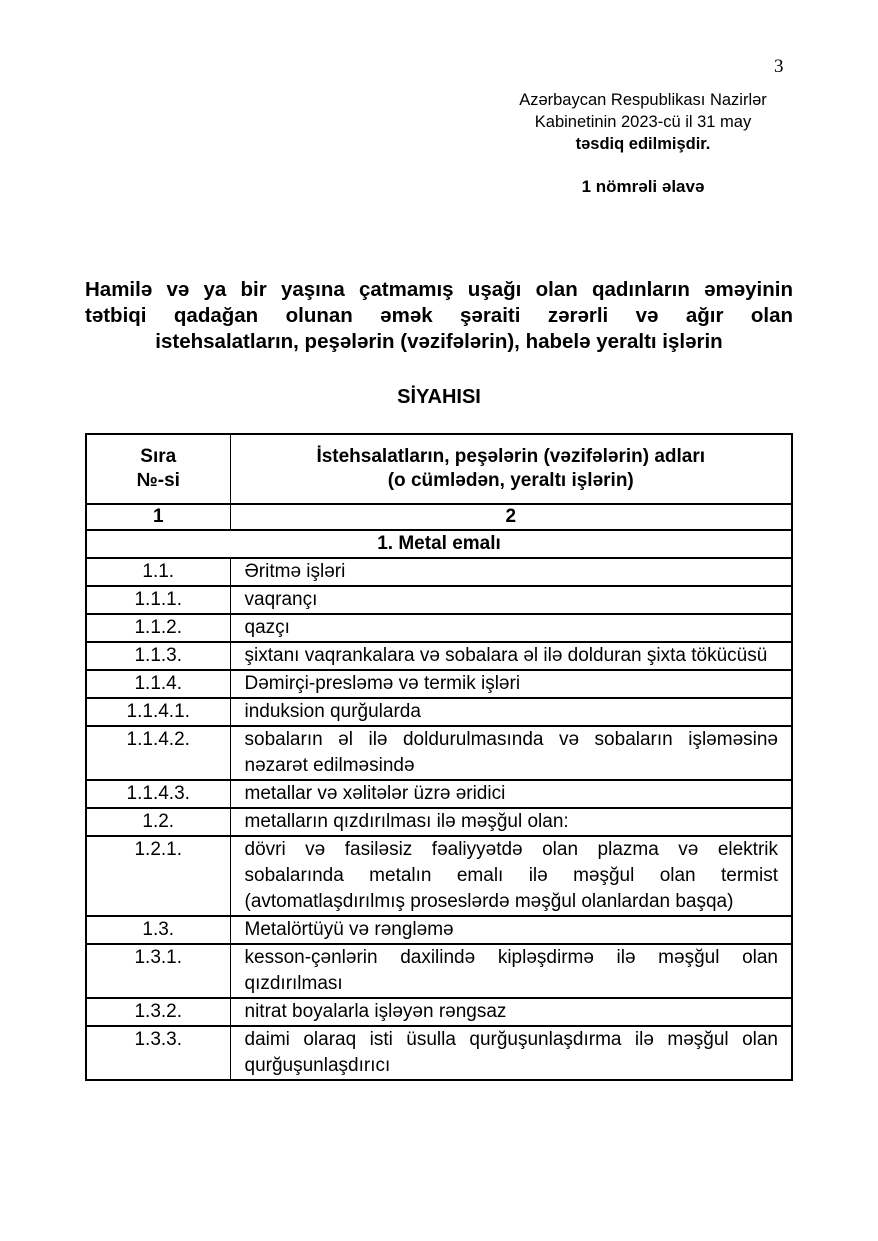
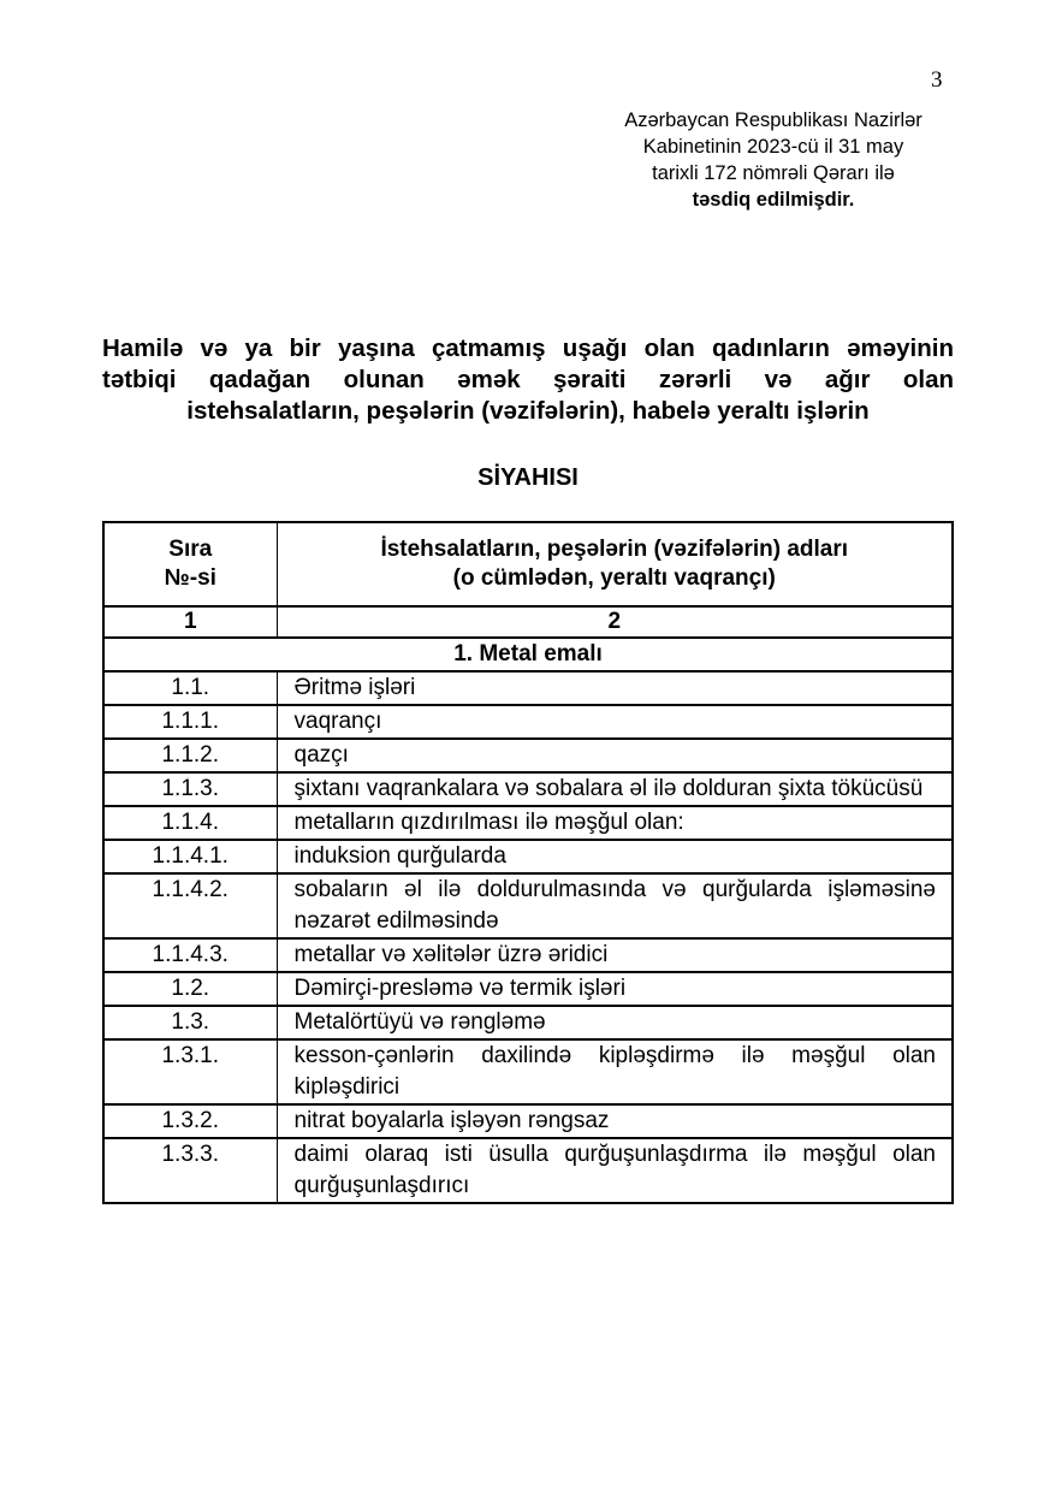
  3
  Azərbaycan Respublikası Nazirlər
  Kabinetinin 2023-cü il 31 may
+ tarixli 172 nömrəli Qərarı ilə
  təsdiq edilmişdir.
- 1 nömrəli əlavə
  Hamilə və ya bir yaşına çatmamış uşağı olan qadınların əməyinin
  tətbiqi qadağan olunan əmək şəraiti zərərli və ağır olan
  istehsalatların, peşələrin (vəzifələrin), habelə yeraltı işlərin
  SİYAHISI
- Sıra №-si	İstehsalatların, peşələrin (vəzifələrin) adları (o cümlədən, yeraltı işlərin)
+ Sıra №-si	İstehsalatların, peşələrin (vəzifələrin) adları (o cümlədən, yeraltı vaqrançı)
  1	2
  1. Metal emalı
  1.1.	Əritmə işləri
  1.1.1.	vaqrançı
  1.1.2.	qazçı
  1.1.3.	şixtanı vaqrankalara və sobalara əl ilə dolduran şixta tökücüsü
- 1.1.4.	Dəmirçi-presləmə və termik işləri
+ 1.1.4.	metalların qızdırılması ilə məşğul olan:
  1.1.4.1.	induksion qurğularda
- 1.1.4.2.	sobaların əl ilə doldurulmasında və sobaların işləməsinə nəzarət edilməsində
+ 1.1.4.2.	sobaların əl ilə doldurulmasında və qurğularda işləməsinə nəzarət edilməsində
  1.1.4.3.	metallar və xəlitələr üzrə əridici
- 1.2.	metalların qızdırılması ilə məşğul olan:
+ 1.2.	Dəmirçi-presləmə və termik işləri
- 1.2.1.	dövri və fasiləsiz fəaliyyətdə olan plazma və elektrik sobalarında metalın emalı ilə məşğul olan termist (avtomatlaşdırılmış proseslərdə məşğul olanlardan başqa)
  1.3.	Metalörtüyü və rəngləmə
- 1.3.1.	kesson-çənlərin daxilində kipləşdirmə ilə məşğul olan qızdırılması
+ 1.3.1.	kesson-çənlərin daxilində kipləşdirmə ilə məşğul olan kipləşdirici
  1.3.2.	nitrat boyalarla işləyən rəngsaz
  1.3.3.	daimi olaraq isti üsulla qurğuşunlaşdırma ilə məşğul olan qurğuşunlaşdırıcı
